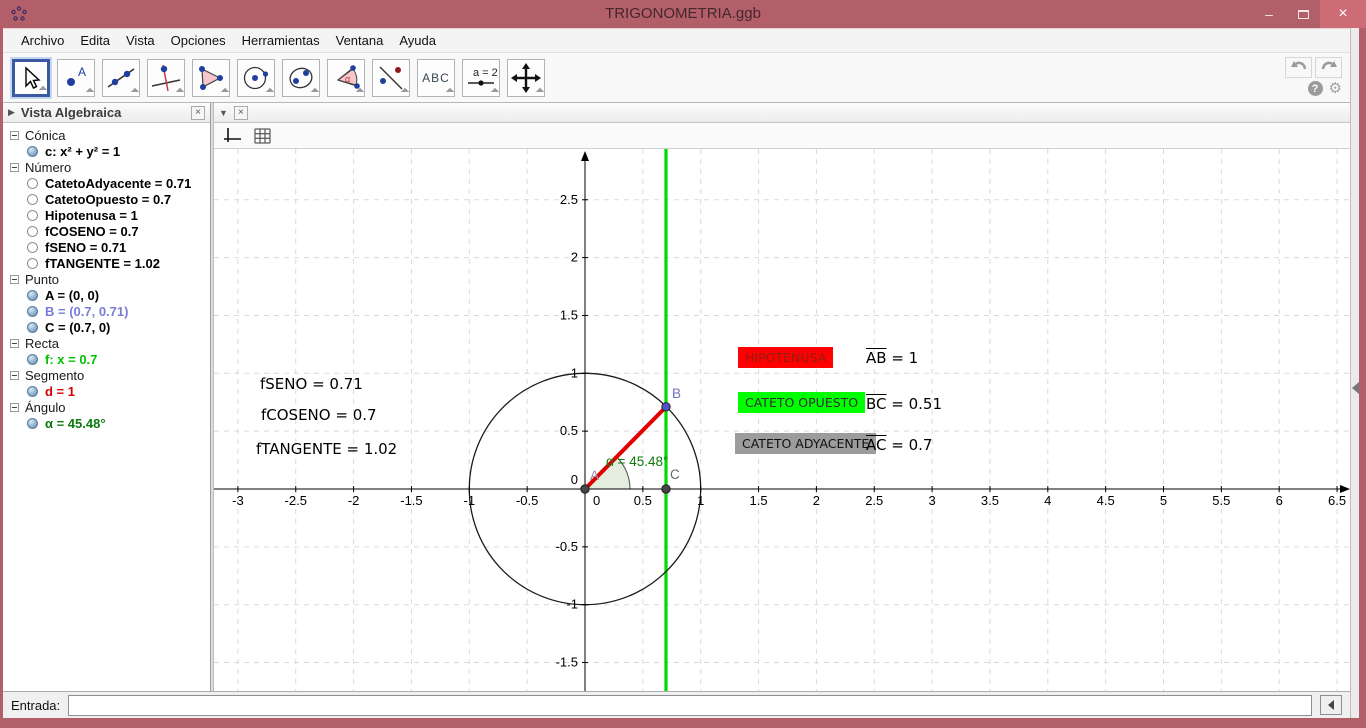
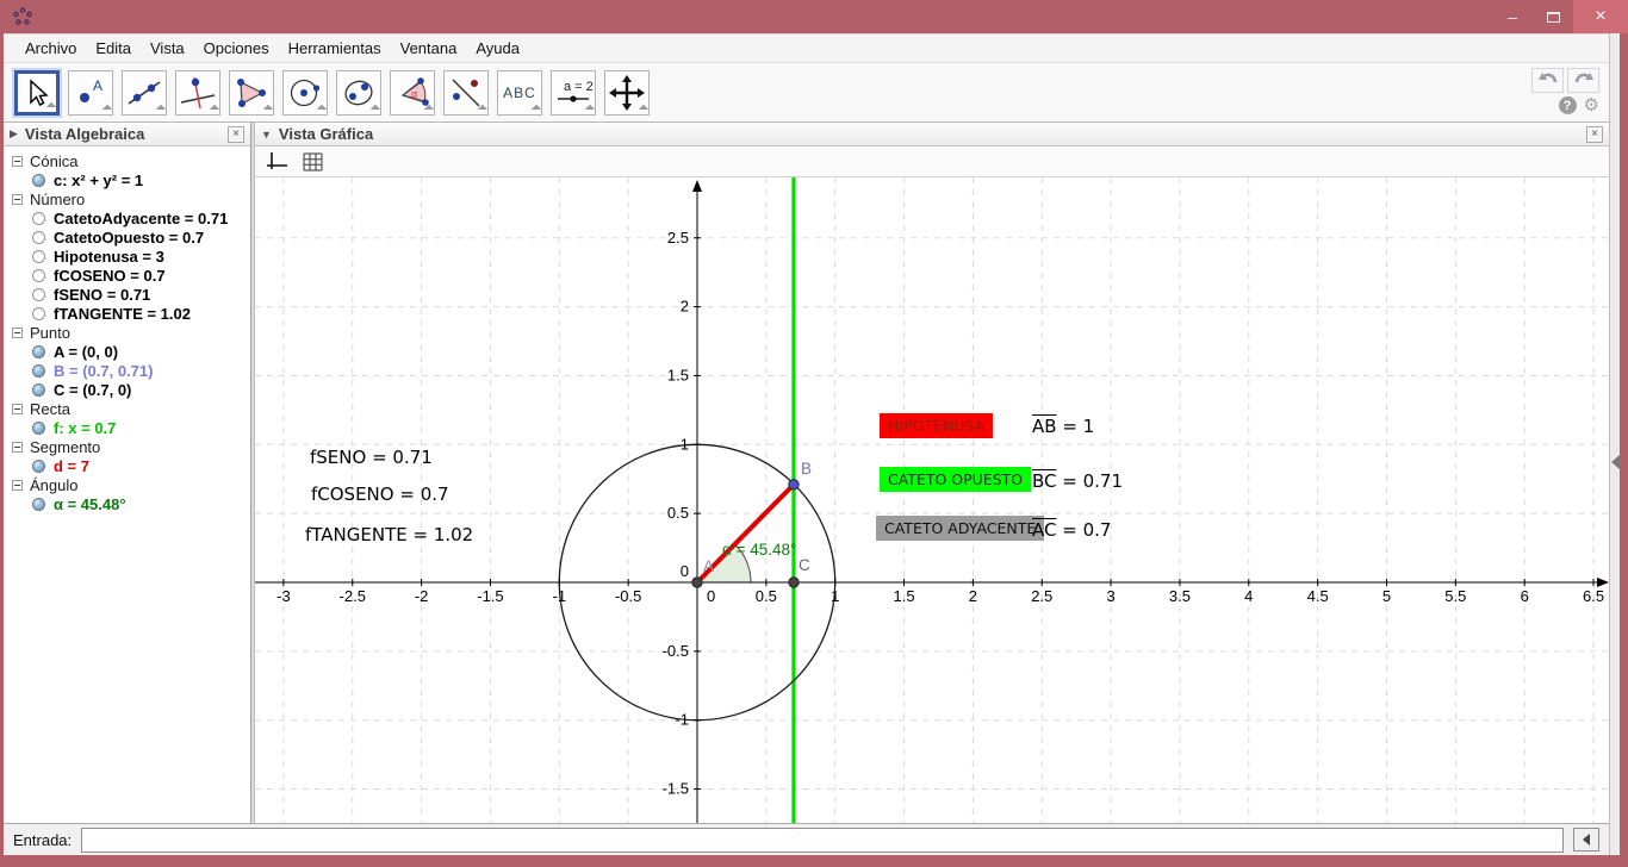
- TRIGONOMETRIA.ggb
  –
  ×
  Archivo
  Edita
  Vista
  Opciones
  Herramientas
  Ventana
  Ayuda
  A
  α
  ABC
  a = 2
  ?
  ⚙
  ▶
  Vista Algebraica
  ×
  Cónica
  c: x² + y² = 1
  Número
  CatetoAdyacente = 0.71
  CatetoOpuesto = 0.7
- Hipotenusa = 1
+ Hipotenusa = 3
  fCOSENO = 0.7
  fSENO = 0.71
  fTANGENTE = 1.02
  Punto
  A = (0, 0)
  B = (0.7, 0.71)
  C = (0.7, 0)
  Recta
  f: x = 0.7
  Segmento
- d = 1
+ d = 7
  Ángulo
  α = 45.48°
  ▼
+ Vista Gráfica
  ×
  -3
  -2.5
  -2
  -1.5
  -1
  -0.5
  0.5
  1
  1.5
  2
  2.5
  3
  3.5
  4
  4.5
  5
  5.5
  6
  6.5
  -1.5
  -1
  -0.5
  0.5
  1
  1.5
  2
  2.5
  0
  0
  α = 45.48°
  A
  B
  C
  fSENO = 0.71
  fCOSENO = 0.7
  fTANGENTE = 1.02
  HIPOTENUSA
  CATETO OPUESTO
  CATETO ADYACENTE
  AB = 1
- BC = 0.51
+ BC = 0.71
  AC = 0.7
  Entrada:
